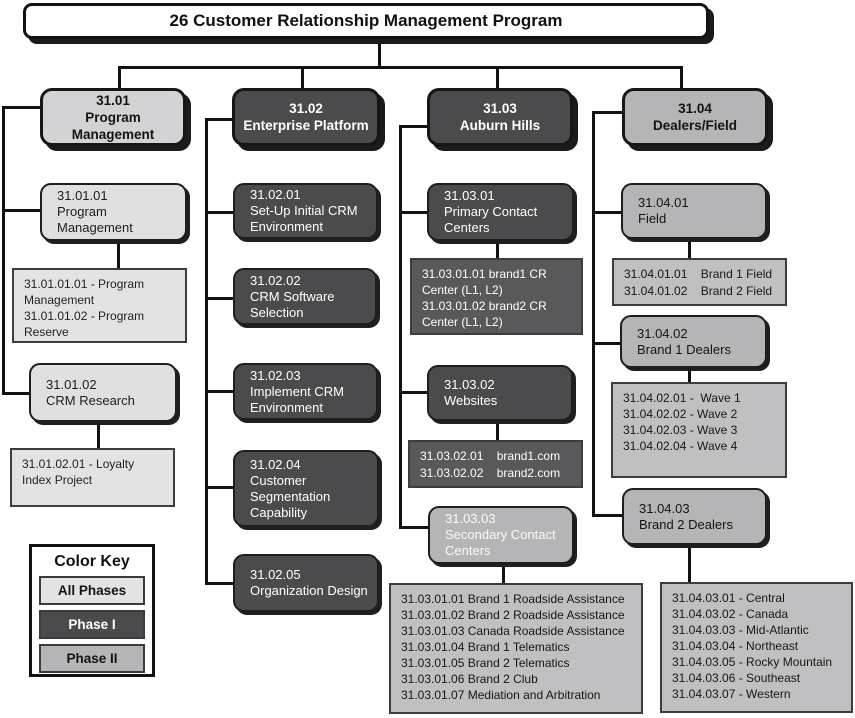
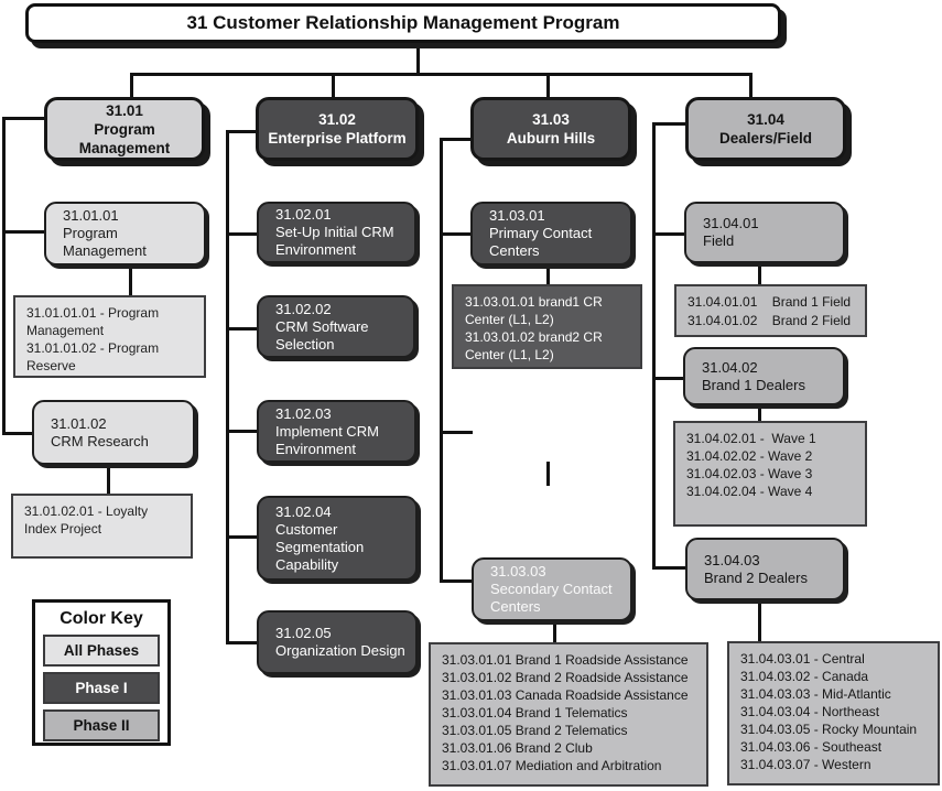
- 26 Customer Relationship Management Program
+ 31 Customer Relationship Management Program
  31.01
  Program
  Management
  31.02
  Enterprise Platform
  31.03
  Auburn Hills
  31.04
  Dealers/Field
  31.01.01
  Program Management
  31.01.01.01 - Program
  Management
  31.01.01.02 - Program
  Reserve
  31.01.02
  CRM Research
  31.01.02.01 - Loyalty
  Index Project
  31.02.01
  Set-Up Initial CRM
  Environment
  31.02.02
  CRM Software
  Selection
  31.02.03
  Implement CRM
  Environment
  31.02.04
  Customer
  Segmentation
  Capability
  31.02.05
  Organization Design
  31.03.01
  Primary Contact
  Centers
  31.03.01.01 brand1 CR
  Center (L1, L2)
  31.03.01.02 brand2 CR
  Center (L1, L2)
- 31.03.02
- Websites
- 31.03.02.01 brand1.com
- 31.03.02.02 brand2.com
  31.03.03
  Secondary Contact
  Centers
  31.03.01.01 Brand 1 Roadside Assistance
  31.03.01.02 Brand 2 Roadside Assistance
  31.03.01.03 Canada Roadside Assistance
  31.03.01.04 Brand 1 Telematics
  31.03.01.05 Brand 2 Telematics
  31.03.01.06 Brand 2 Club
  31.03.01.07 Mediation and Arbitration
  31.04.01
  Field
  31.04.01.01 Brand 1 Field
  31.04.01.02 Brand 2 Field
  31.04.02
  Brand 1 Dealers
  31.04.02.01 - Wave 1
  31.04.02.02 - Wave 2
  31.04.02.03 - Wave 3
  31.04.02.04 - Wave 4
  31.04.03
  Brand 2 Dealers
  31.04.03.01 - Central
  31.04.03.02 - Canada
  31.04.03.03 - Mid-Atlantic
  31.04.03.04 - Northeast
  31.04.03.05 - Rocky Mountain
  31.04.03.06 - Southeast
  31.04.03.07 - Western
  Color Key
  All Phases
  Phase I
  Phase II
